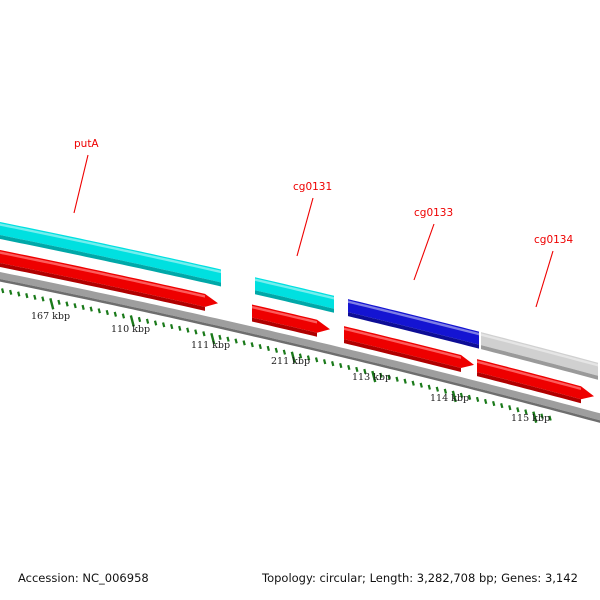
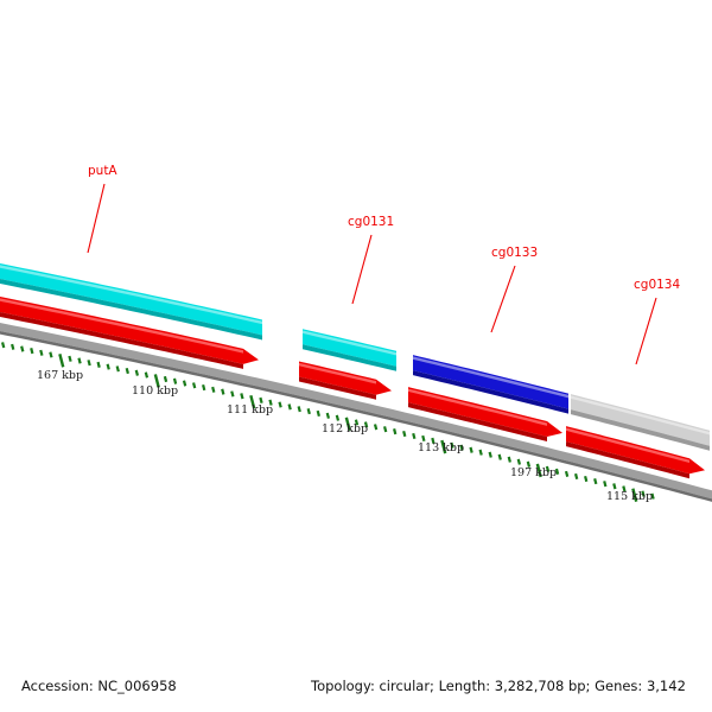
  putA
  cg0131
  cg0133
  cg0134
  167 kbp
  110 kbp
  111 kbp
- 211 kbp
+ 112 kbp
  113 kbp
- 114 kbp
+ 197 kbp
  115 kbp
  Accession: NC_006958
  Topology: circular; Length: 3,282,708 bp; Genes: 3,142
